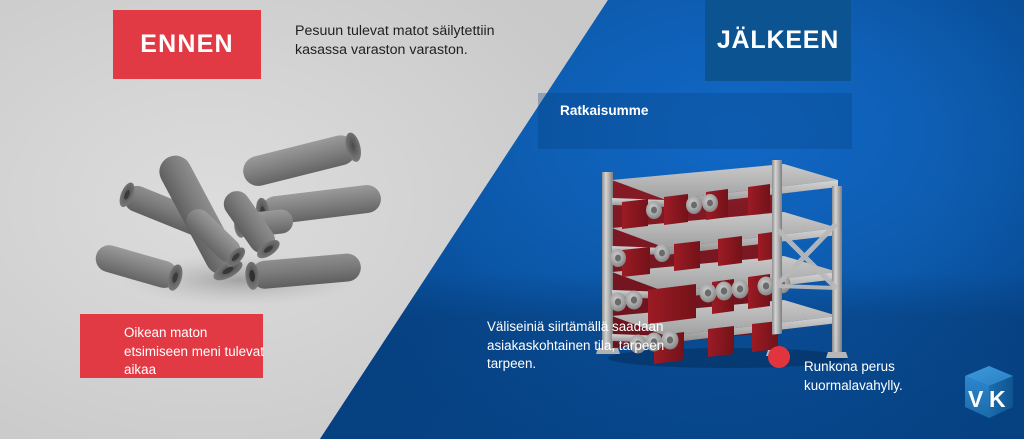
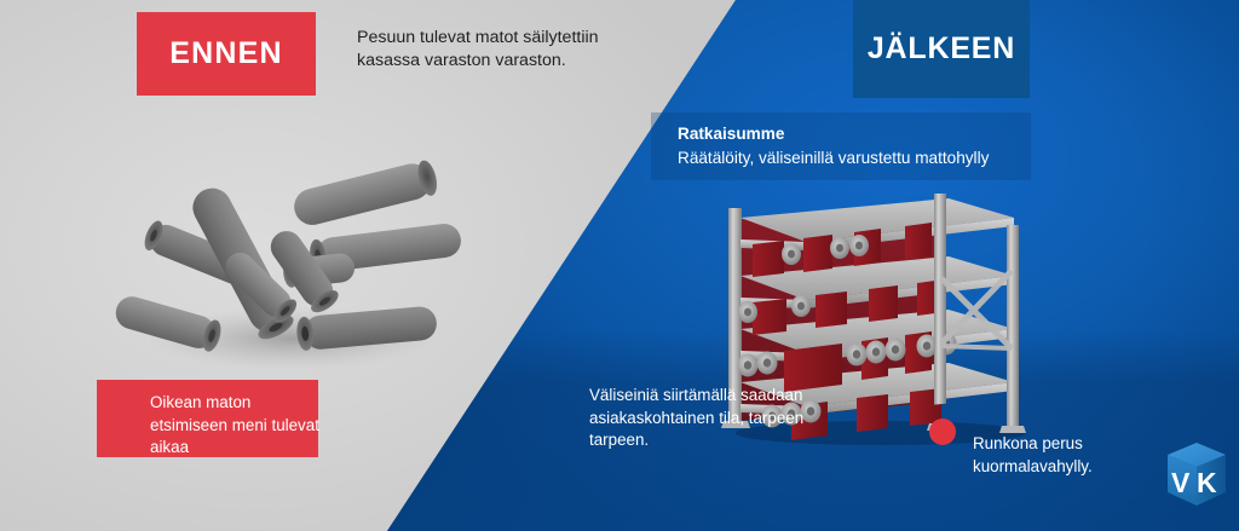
  ENNEN
  Pesuun tulevat matot säilytettiin kasassa varaston varaston.
  JÄLKEEN
  Ratkaisumme
+ Räätälöity, väliseinillä varustettu mattohylly
  Oikean maton etsimiseen meni tulevat aikaa
  Väliseiniä siirtämällä saadaan asiakaskohtainen tila, tarpeen tarpeen.
  Runkona perus kuormalavahylly.
  V
  K
